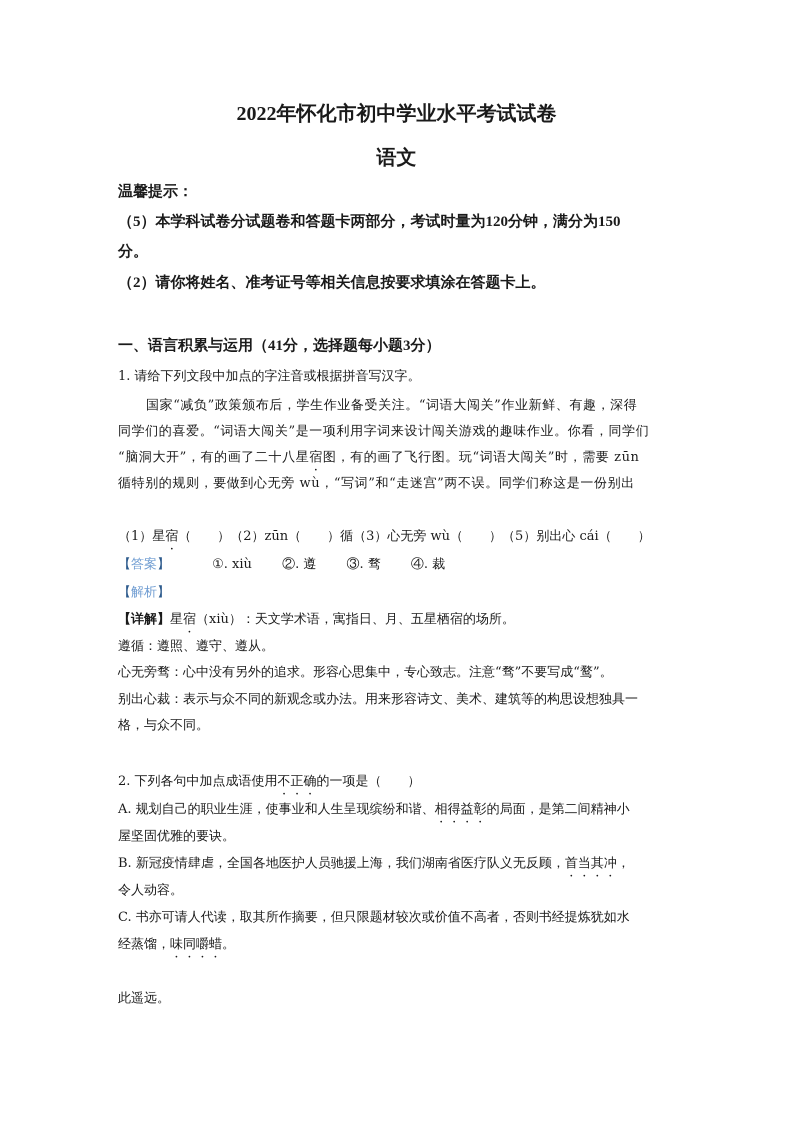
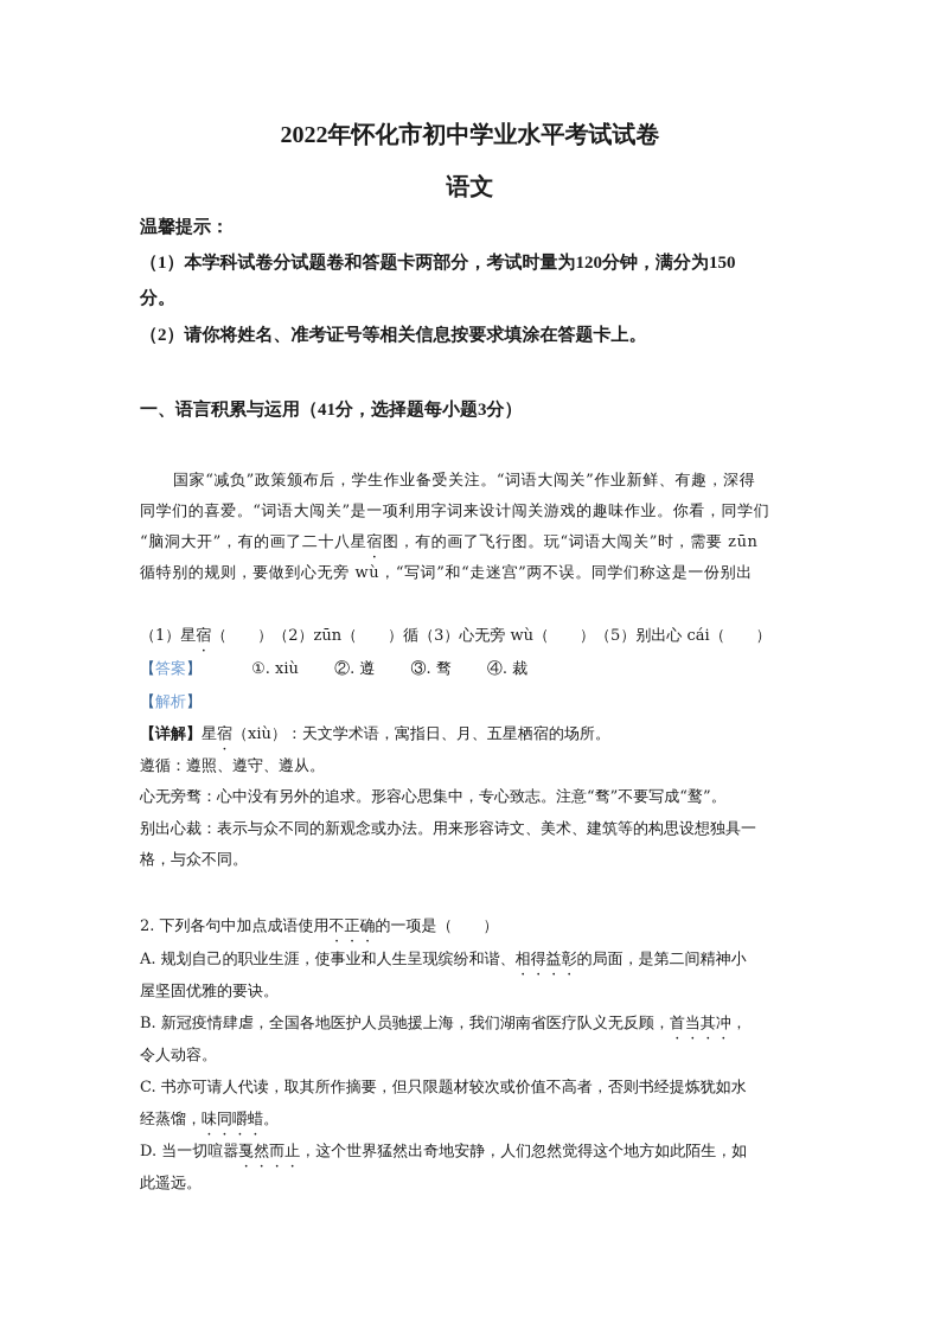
  2022年怀化市初中学业水平考试试卷
  语文
  温馨提示：
- （5）本学科试卷分试题卷和答题卡两部分，考试时量为120分钟，满分为150
+ （1）本学科试卷分试题卷和答题卡两部分，考试时量为120分钟，满分为150
  分。
  （2）请你将姓名、准考证号等相关信息按要求填涂在答题卡上。
  一、语言积累与运用（41分，选择题每小题3分）
- 1. 请给下列文段中加点的字注音或根据拼音写汉字。
  国家“减负”政策颁布后，学生作业备受关注。“词语大闯关”作业新鲜、有趣，深得
  同学们的喜爱。“词语大闯关”是一项利用字词来设计闯关游戏的趣味作业。你看，同学们
  “脑洞大开”，有的画了二十八星宿图，有的画了飞行图。玩“词语大闯关”时，需要 zūn
  循特别的规则，要做到心无旁 wù，“写词”和“走迷宫”两不误。同学们称这是一份别出
  （1）星宿（ ）（2）zūn（ ）循（3）心无旁 wù（ ）（5）别出心 cái（ ）
  【答案】 ①. xiù ②. 遵 ③. 骛 ④. 裁
  【解析】
  【详解】星宿（xiù）：天文学术语，寓指日、月、五星栖宿的场所。
  遵循：遵照、遵守、遵从。
  心无旁骛：心中没有另外的追求。形容心思集中，专心致志。注意“骛”不要写成“鹜”。
  别出心裁：表示与众不同的新观念或办法。用来形容诗文、美术、建筑等的构思设想独具一
  格，与众不同。
  2. 下列各句中加点成语使用不正确的一项是（ ）
  A. 规划自己的职业生涯，使事业和人生呈现缤纷和谐、相得益彰的局面，是第二间精神小
  屋坚固优雅的要诀。
  B. 新冠疫情肆虐，全国各地医护人员驰援上海，我们湖南省医疗队义无反顾，首当其冲，
  令人动容。
  C. 书亦可请人代读，取其所作摘要，但只限题材较次或价值不高者，否则书经提炼犹如水
  经蒸馏，味同嚼蜡。
+ D. 当一切喧嚣戛然而止，这个世界猛然出奇地安静，人们忽然觉得这个地方如此陌生，如
  此遥远。
